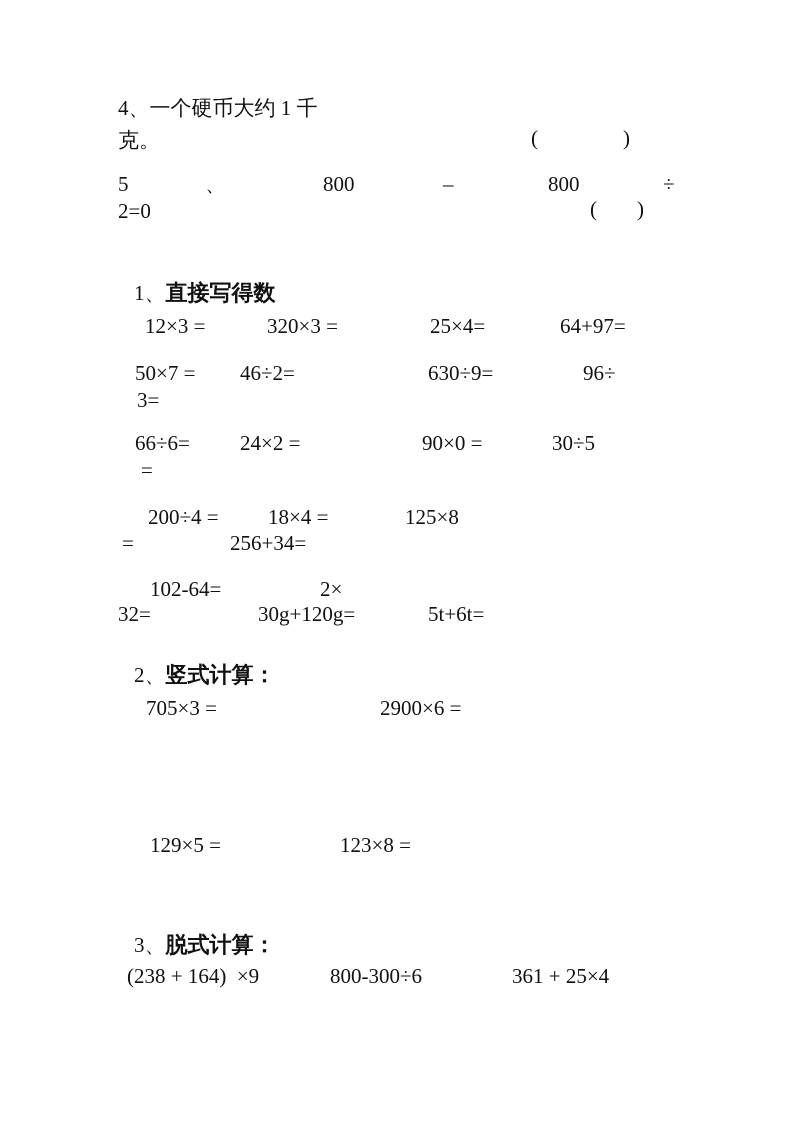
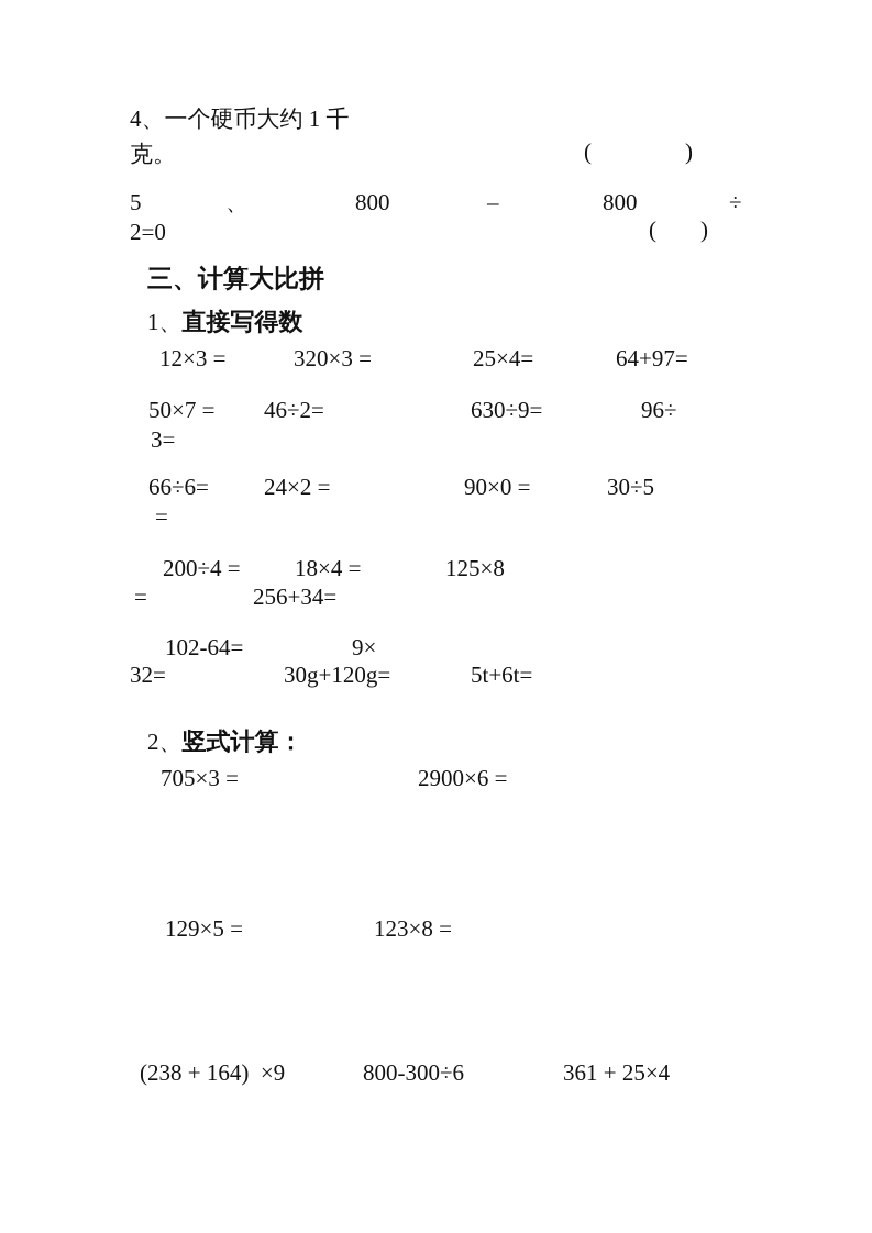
  4、一个硬币大约 1 千
  克。
  (
  )
  5
  、
  800
  –
  800
  ÷
  2=0
  (
  )
+ 三、计算大比拼
  1、直接写得数
  12×3 =
  320×3 =
  25×4=
  64+97=
  50×7 =
  46÷2=
  630÷9=
  96÷
  3=
  66÷6=
  24×2 =
  90×0 =
  30÷5
  =
  200÷4 =
  18×4 =
  125×8
  =
  256+34=
  102-64=
- 2×
+ 9×
  32=
  30g+120g=
  5t+6t=
  2、竖式计算：
  705×3 =
  2900×6 =
  129×5 =
  123×8 =
- 3、脱式计算：
  (238 + 164) ×9
  800-300÷6
  361 + 25×4
